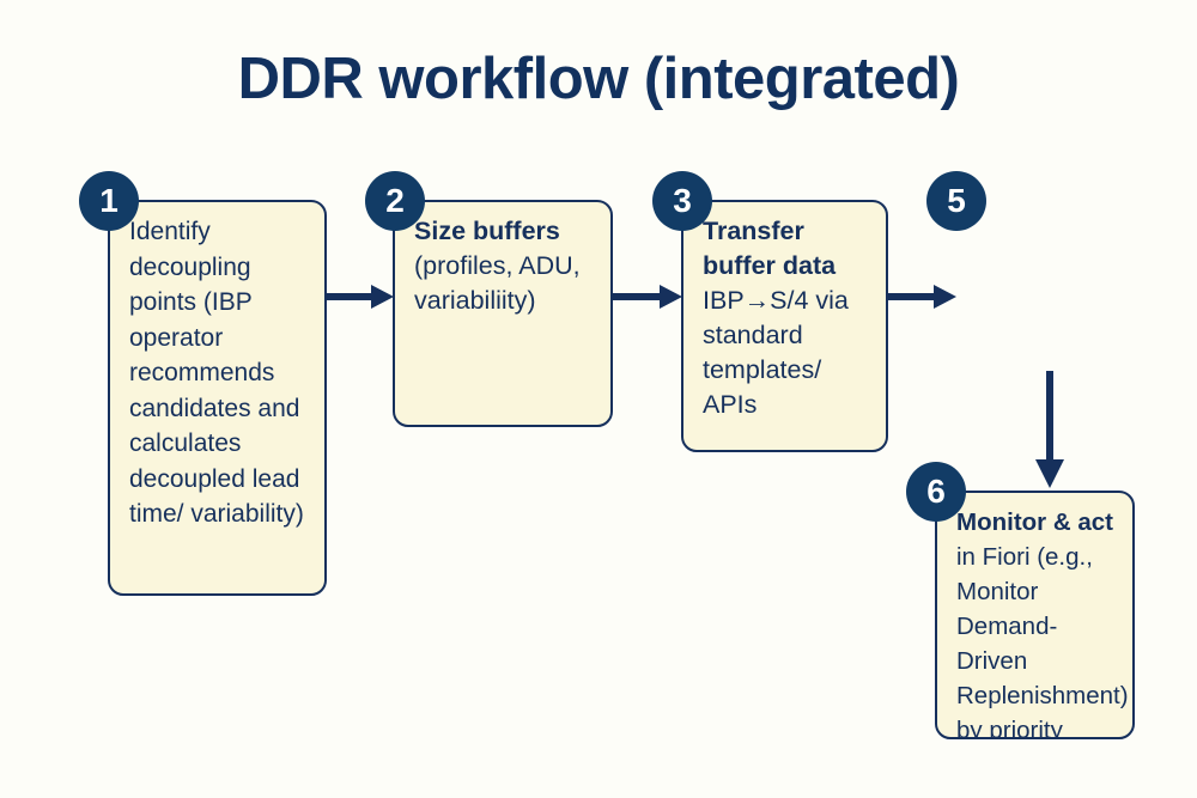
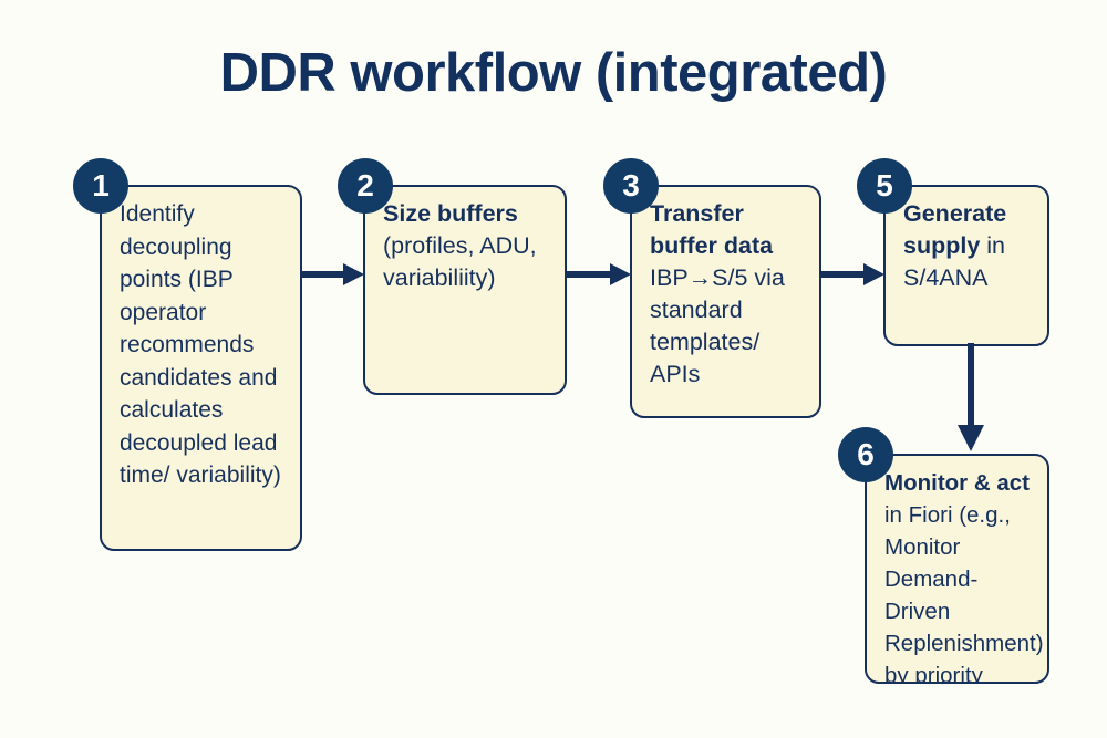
  DDR workflow (integrated)
  Identify decoupling points (IBP operator recommends candidates and calculates decoupled lead time/ variability)
  1
  Size buffers (profiles, ADU, variabiliity)
  2
- Transfer buffer data IBP→S/4 via standard templates/ APIs
+ Transfer buffer data IBP→S/5 via standard templates/ APIs
  3
+ Generate supply in S/4ANA
  5
  Monitor & act in Fiori (e.g., Monitor Demand-Driven Replenishment) by priority
  6
